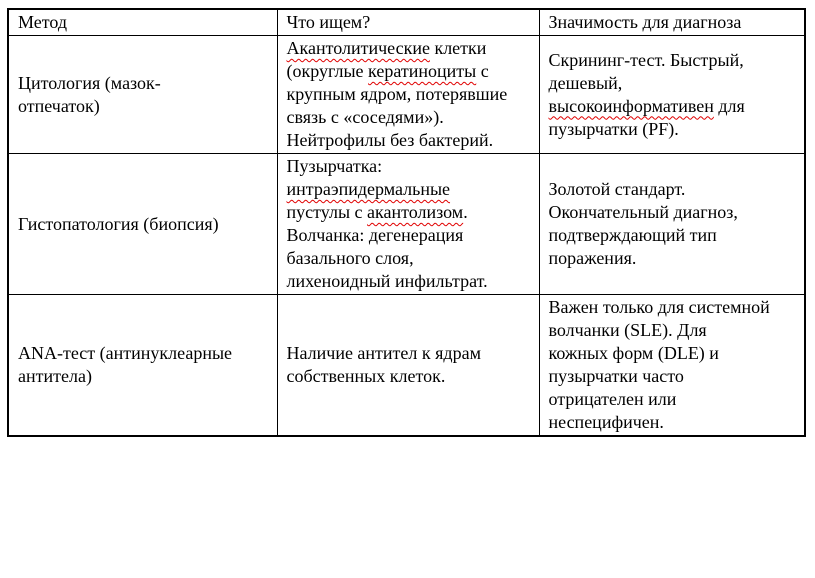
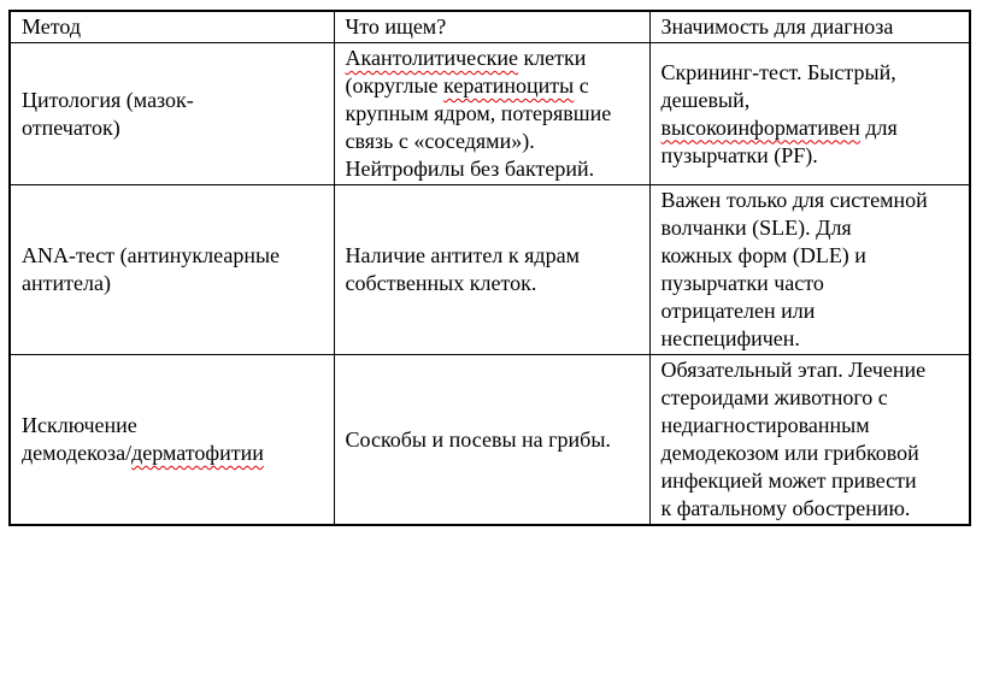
  Метод	Что ищем?	Значимость для диагноза
  Цитология (мазок- отпечаток)	Акантолитические клетки (округлые кератиноциты с крупным ядром, потерявшие связь с «соседями»). Нейтрофилы без бактерий.	Скрининг-тест. Быстрый, дешевый, высокоинформативен для пузырчатки (PF).
- Гистопатология (биопсия)	Пузырчатка: интраэпидермальные пустулы с акантолизом. Волчанка: дегенерация базального слоя, лихеноидный инфильтрат.	Золотой стандарт. Окончательный диагноз, подтверждающий тип поражения.
  ANA-тест (антинуклеарные антитела)	Наличие антител к ядрам собственных клеток.	Важен только для системной волчанки (SLE). Для кожных форм (DLE) и пузырчатки часто отрицателен или неспецифичен.
+ Исключение демодекоза/дерматофитии	Соскобы и посевы на грибы.	Обязательный этап. Лечение стероидами животного с недиагностированным демодекозом или грибковой инфекцией может привести к фатальному обострению.
